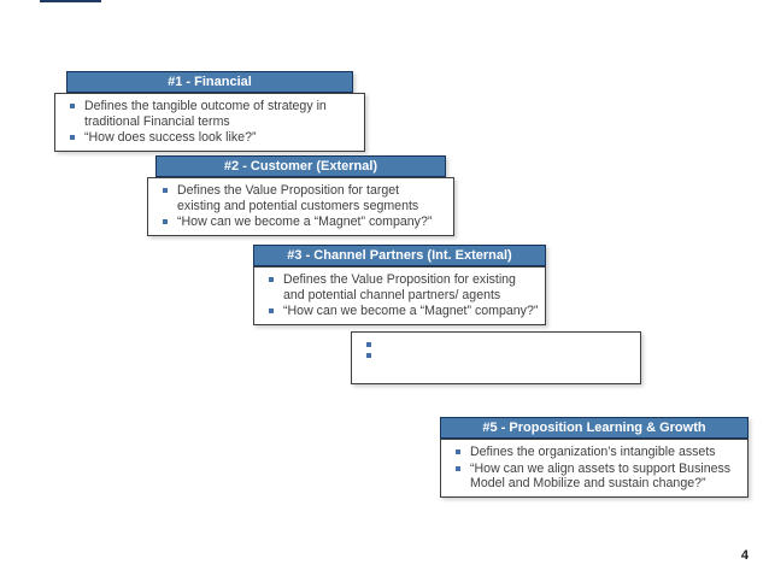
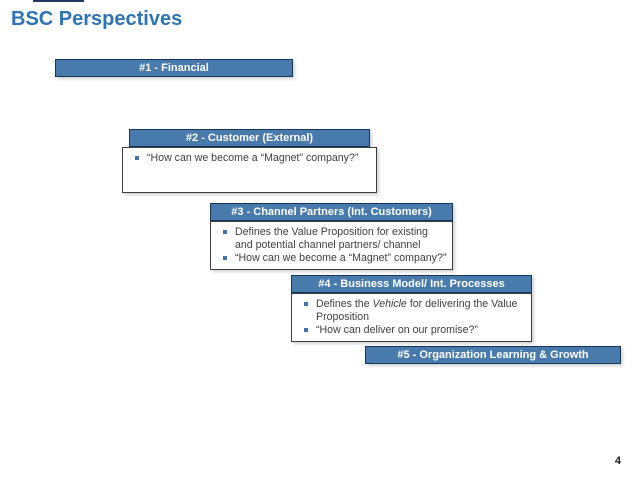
+ BSC Perspectives
  #1 - Financial
- Defines the tangible outcome of strategy in traditional Financial terms
- “How does success look like?”
  #2 - Customer (External)
- Defines the Value Proposition for target existing and potential customers segments
  “How can we become a “Magnet” company?”
- #3 - Channel Partners (Int. External)
+ #3 - Channel Partners (Int. Customers)
- Defines the Value Proposition for existing and potential channel partners/ agents
+ Defines the Value Proposition for existing and potential channel partners/ channel
  “How can we become a “Magnet” company?”
+ #4 - Business Model/ Int. Processes
+ Defines the Vehicle for delivering the Value Proposition
+ “How can deliver on our promise?”
- #5 - Proposition Learning & Growth
+ #5 - Organization Learning & Growth
- Defines the organization’s intangible assets
- “How can we align assets to support Business Model and Mobilize and sustain change?”
  4
